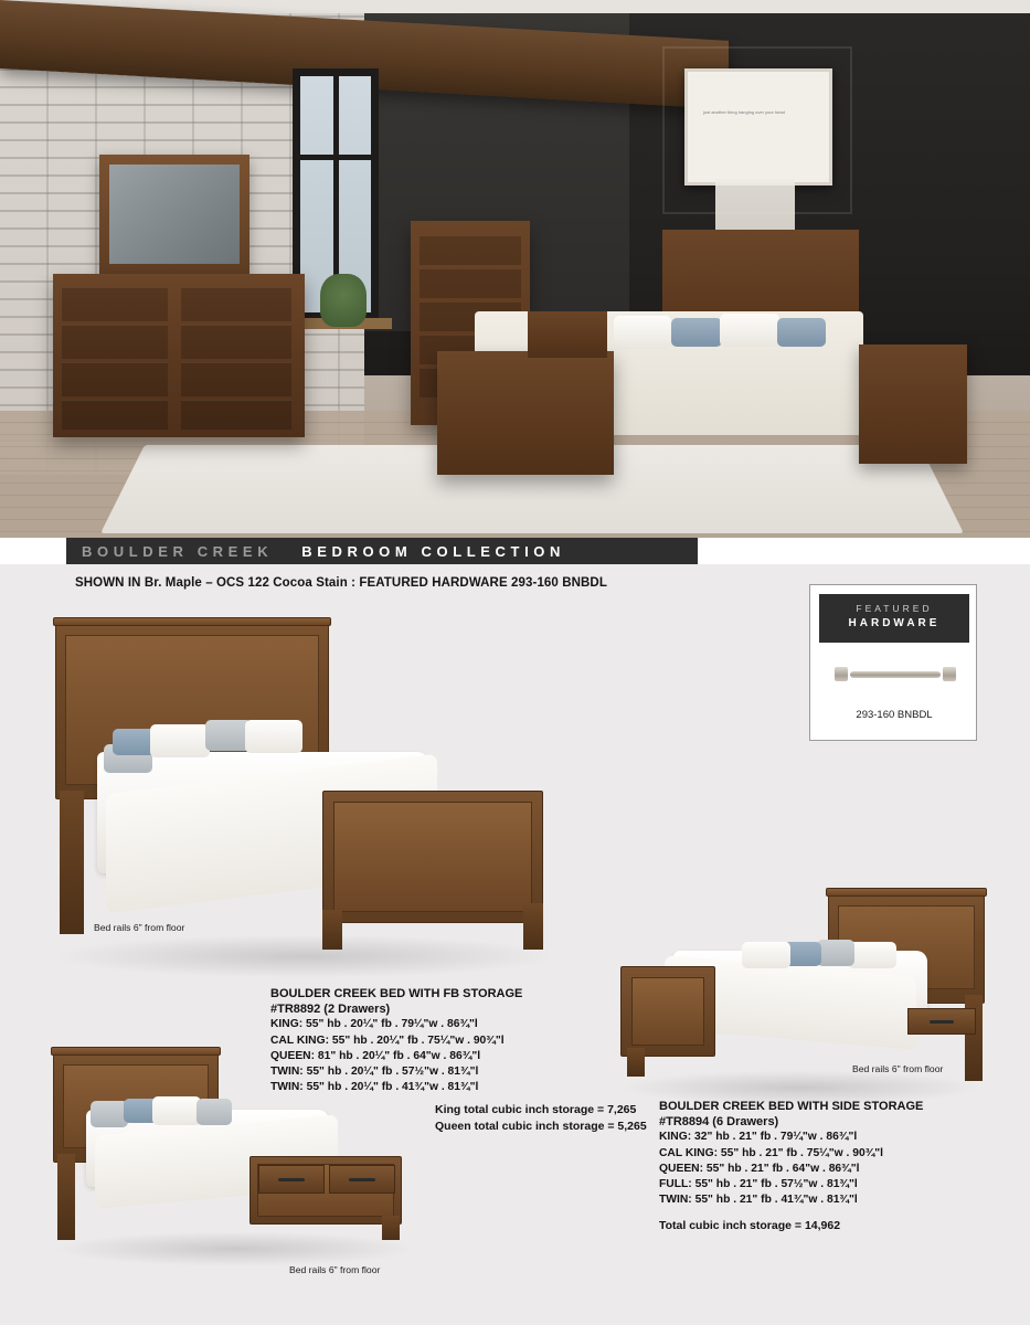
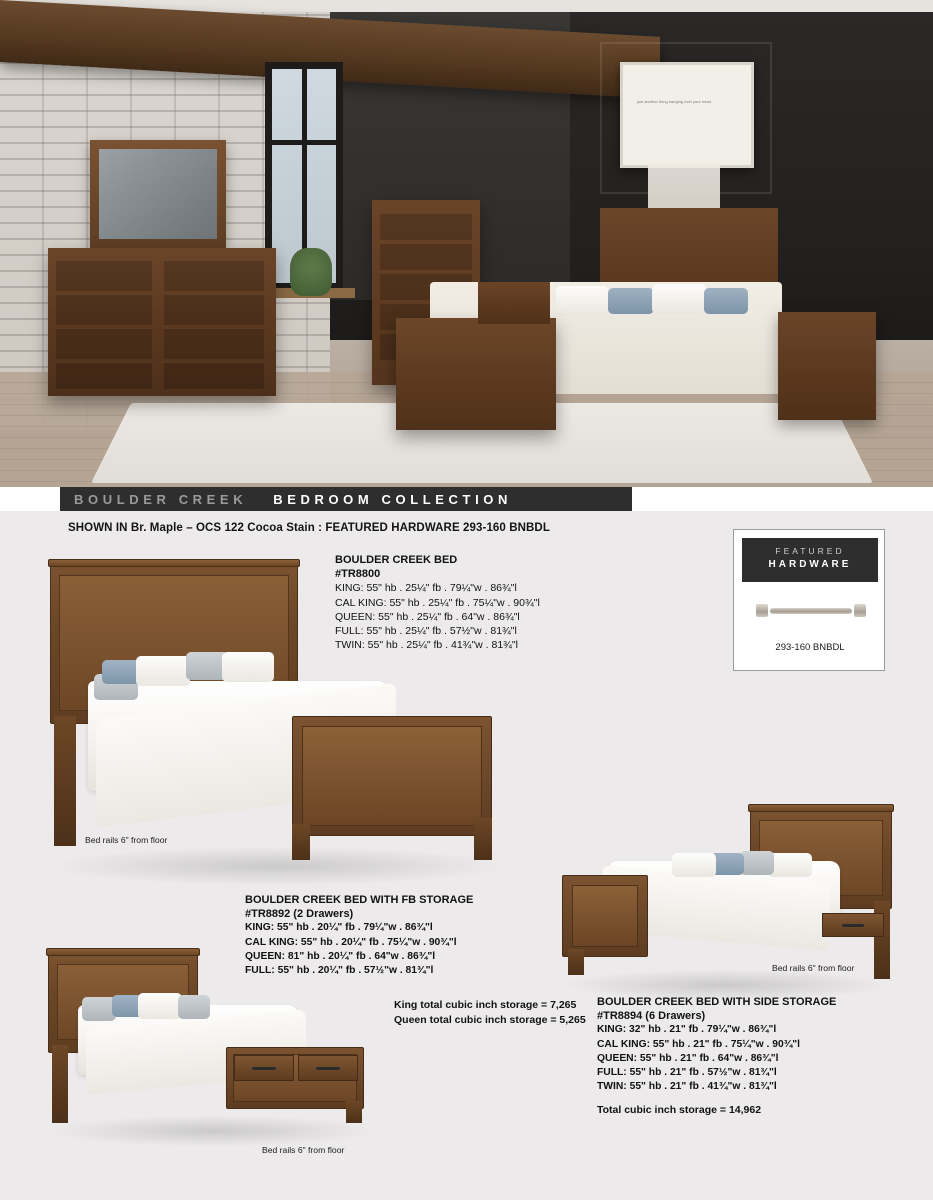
  BOULDER CREEK
  BEDROOM COLLECTION
  SHOWN IN Br. Maple – OCS 122 Cocoa Stain : FEATURED HARDWARE 293-160 BNBDL
  FEATURED
  HARDWARE
  293-160 BNBDL
  Bed rails 6" from floor
+ BOULDER CREEK BED
+ #TR8800
+ KING: 55" hb . 25¼" fb . 79¼"w . 86¾"l
+ CAL KING: 55" hb . 25¼" fb . 75¼"w . 90¾"l
+ QUEEN: 55" hb . 25¼" fb . 64"w . 86¾"l
+ FULL: 55" hb . 25¼" fb . 57½"w . 81¾"l
+ TWIN: 55" hb . 25¼" fb . 41¾"w . 81¾"l
  Bed rails 6" from floor
  BOULDER CREEK BED WITH SIDE STORAGE
  #TR8894 (6 Drawers)
  KING: 32" hb . 21" fb . 79¼"w . 86¾"l
  CAL KING: 55" hb . 21" fb . 75¼"w . 90¾"l
  QUEEN: 55" hb . 21" fb . 64"w . 86¾"l
  FULL: 55" hb . 21" fb . 57½"w . 81¾"l
  TWIN: 55" hb . 21" fb . 41¾"w . 81¾"l
  Total cubic inch storage = 14,962
  BOULDER CREEK BED WITH FB STORAGE
  #TR8892 (2 Drawers)
  KING: 55" hb . 20¼" fb . 79¼"w . 86¾"l
  CAL KING: 55" hb . 20¼" fb . 75¼"w . 90¾"l
  QUEEN: 81" hb . 20¼" fb . 64"w . 86¾"l
- TWIN: 55" hb . 20¼" fb . 57½"w . 81¾"l
+ FULL: 55" hb . 20¼" fb . 57½"w . 81¾"l
- TWIN: 55" hb . 20¼" fb . 41¾"w . 81¾"l
  King total cubic inch storage = 7,265
  Queen total cubic inch storage = 5,265
  Bed rails 6" from floor
